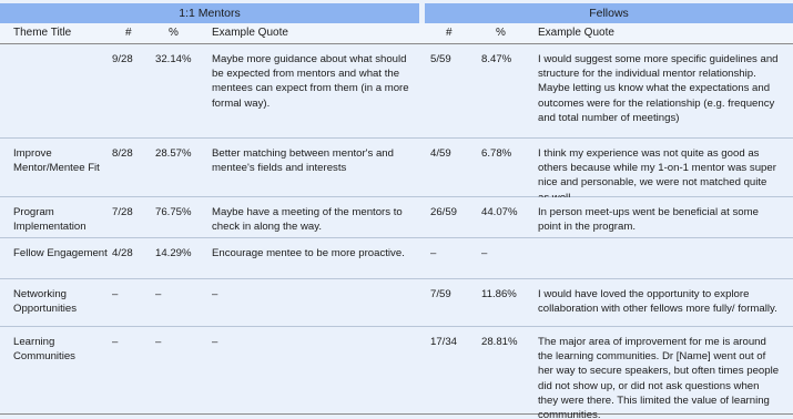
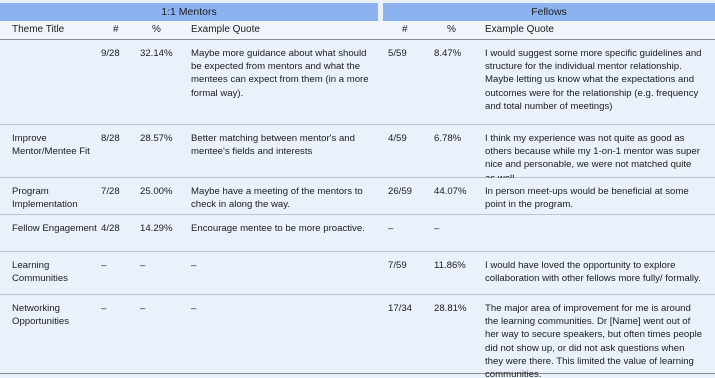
  1:1 Mentors
  Fellows
  Theme Title
  #
  %
  Example Quote
  #
  %
  Example Quote
  9/28
  32.14%
  Maybe more guidance about what should be expected from mentors and what the mentees can expect from them (in a more formal way).
  5/59
  8.47%
  I would suggest some more specific guidelines and structure for the individual mentor relationship. Maybe letting us know what the expectations and outcomes were for the relationship (e.g. frequency and total number of meetings)
  Improve Mentor/Mentee Fit
  8/28
  28.57%
  Better matching between mentor's and mentee's fields and interests
  4/59
  6.78%
  I think my experience was not quite as good as others because while my 1-on-1 mentor was super nice and personable, we were not matched quite
  Program Implementation
  7/28
- 76.75%
+ 25.00%
  Maybe have a meeting of the mentors to check in along the way.
  26/59
  44.07%
- In person meet-ups went be beneficial at some point in the program.
+ In person meet-ups would be beneficial at some point in the program.
  Fellow Engagement
  4/28
  14.29%
  Encourage mentee to be more proactive.
  –
  –
- Networking Opportunities
+ Learning Communities
  –
  –
  –
  7/59
  11.86%
  I would have loved the opportunity to explore collaboration with other fellows more fully/ formally.
- Learning Communities
+ Networking Opportunities
  –
  –
  –
  17/34
  28.81%
  The major area of improvement for me is around the learning communities. Dr [Name] went out of her way to secure speakers, but often times people did not show up, or did not ask questions when they were there. This limited the value of learning communities.
